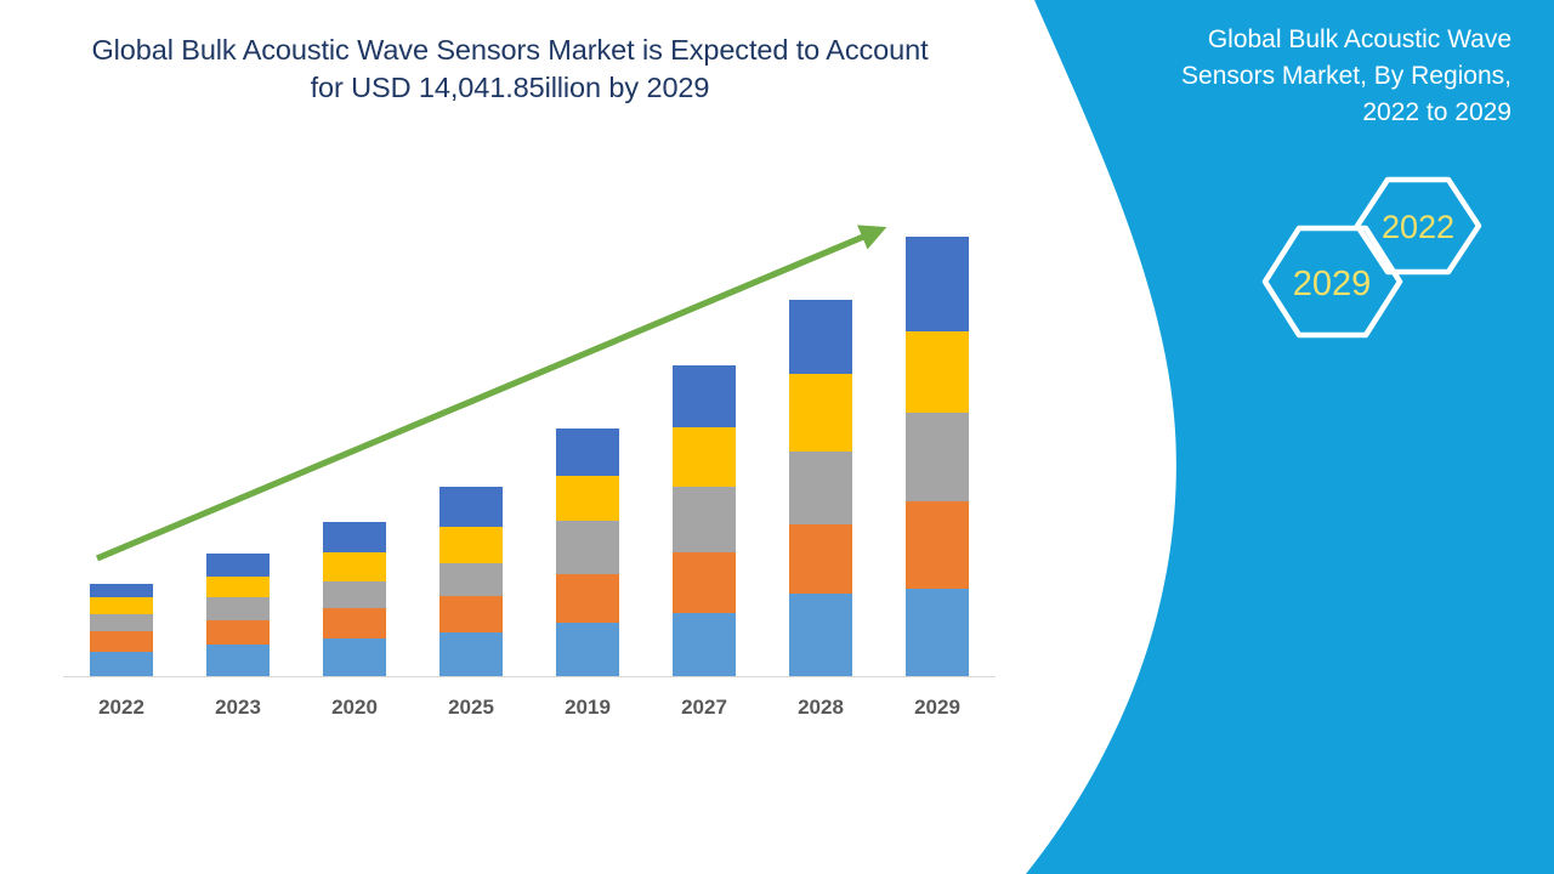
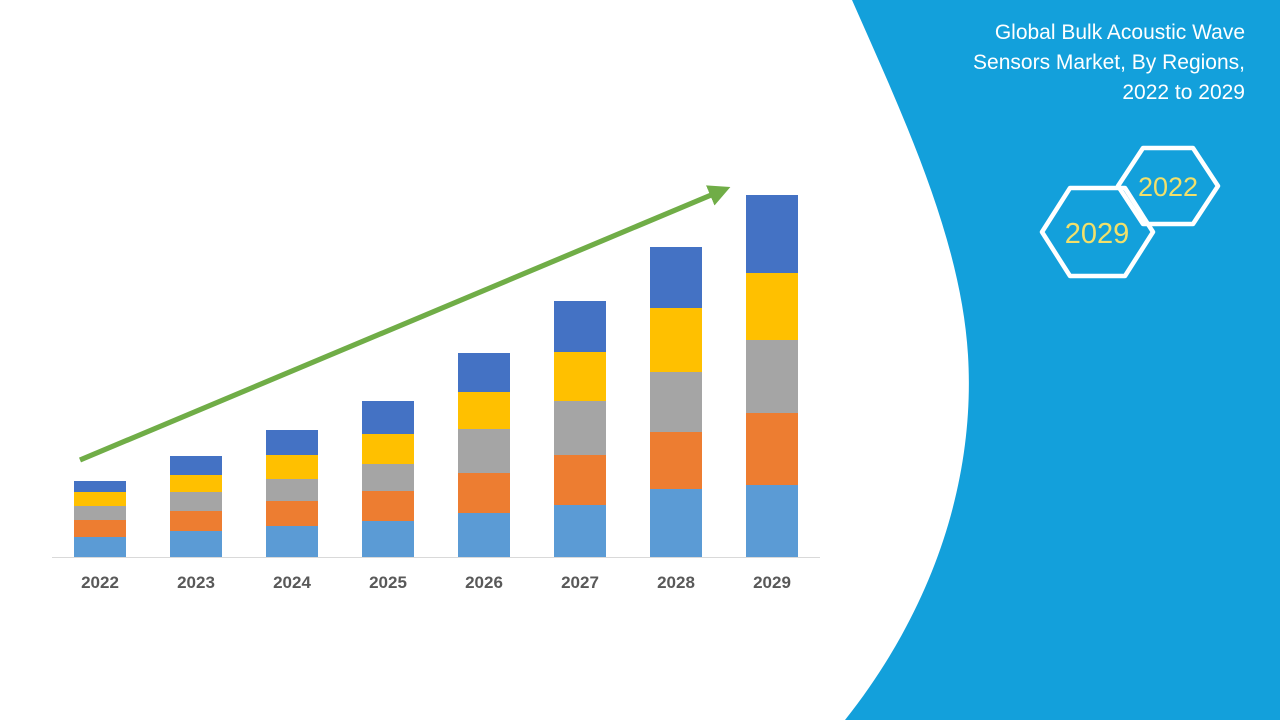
- Global Bulk Acoustic Wave Sensors Market is Expected to Account for USD 14,041.85illion by 2029
  2022
  2023
- 2020
+ 2024
  2025
- 2019
+ 2026
  2027
  2028
  2029
  Global Bulk Acoustic Wave Sensors Market, By Regions, 2022 to 2029
  2022
  2029
